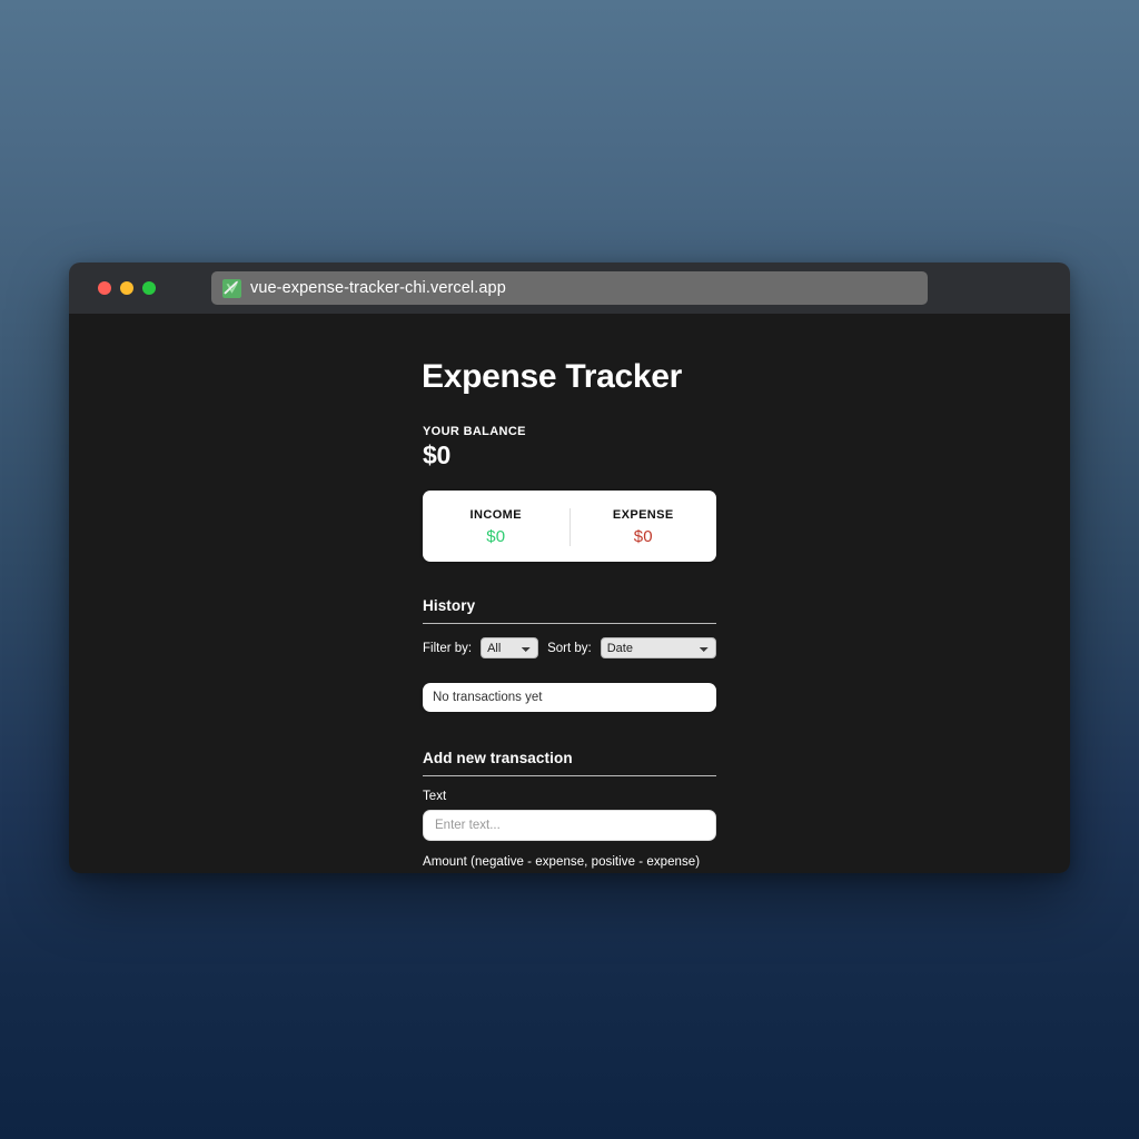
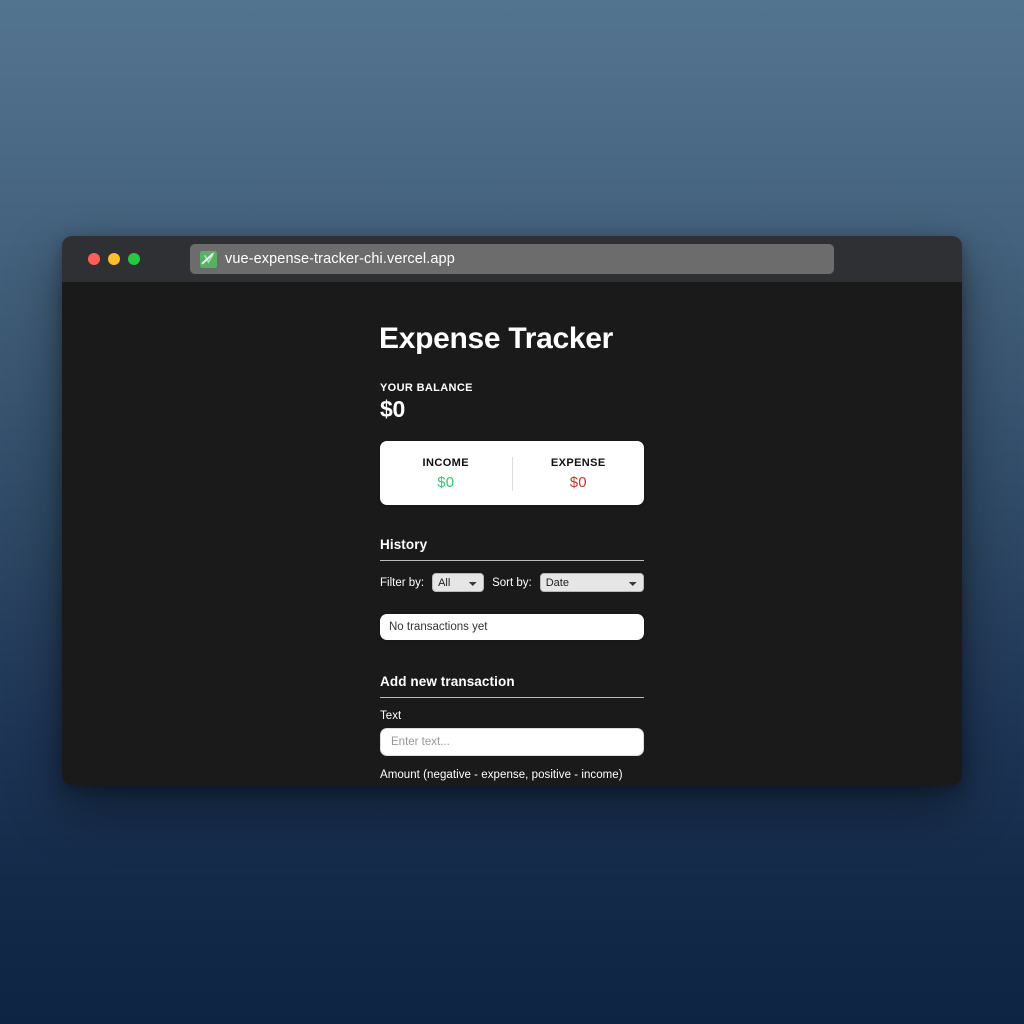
  vue-expense-tracker-chi.vercel.app
  Expense Tracker
  YOUR BALANCE
  $0
  INCOME
  $0
  EXPENSE
  $0
  History
  Filter by:
  All
  Sort by:
  Date
  No transactions yet
  Add new transaction
  Text
  Enter text...
- Amount (negative - expense, positive - expense)
+ Amount (negative - expense, positive - income)
